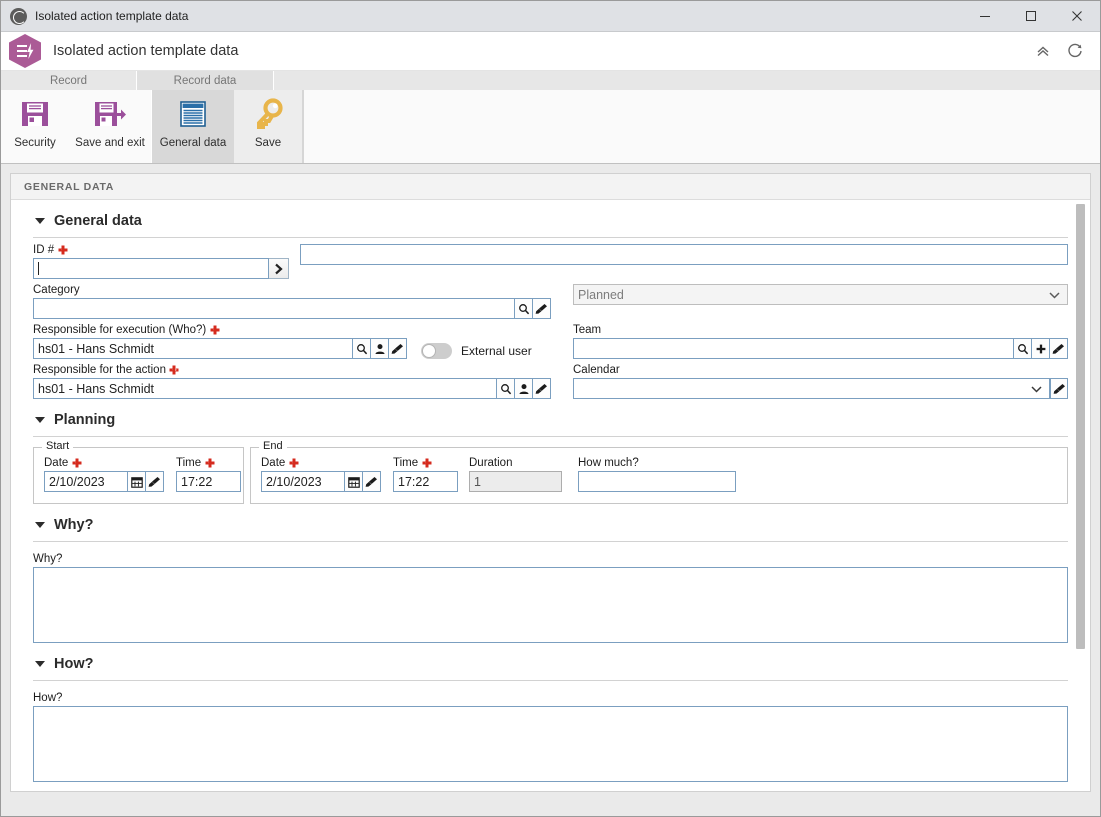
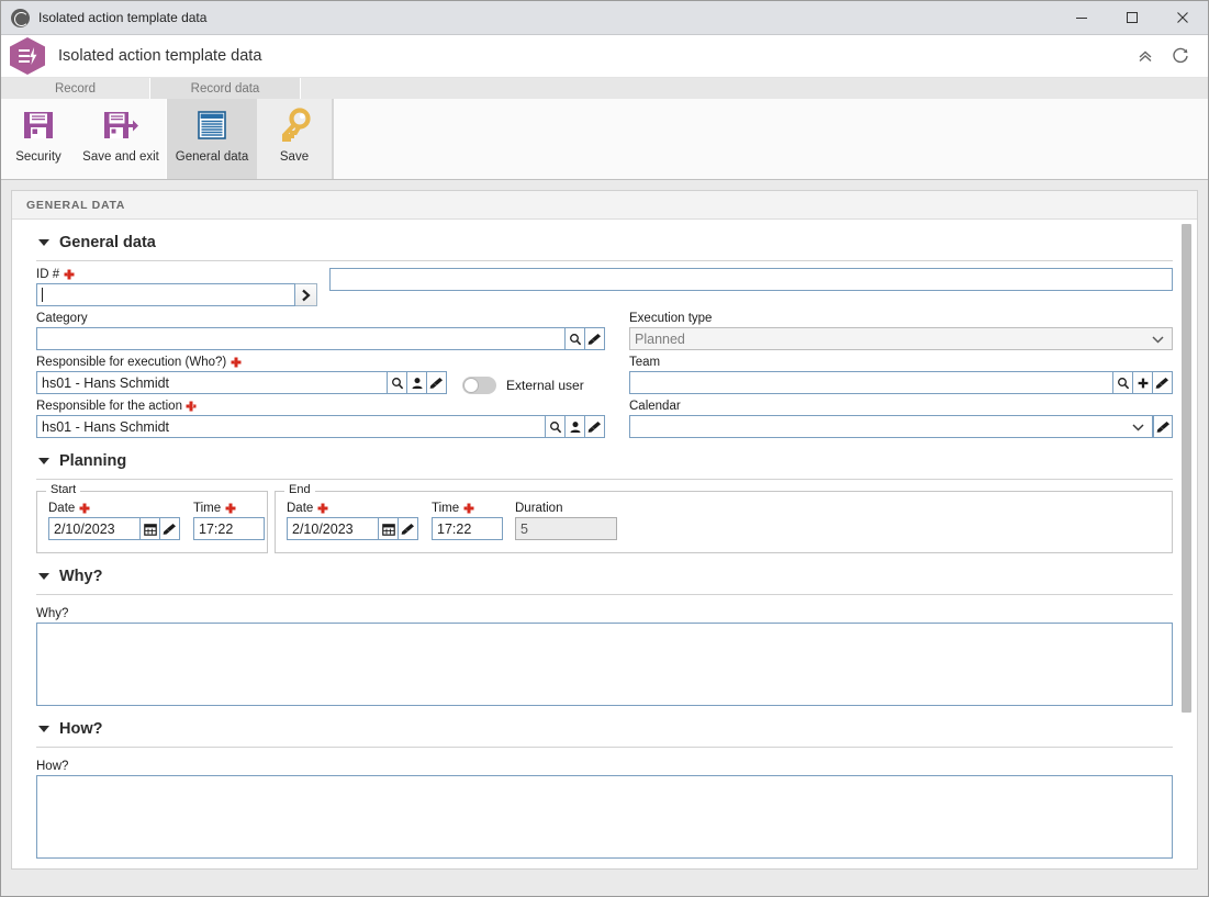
  Isolated action template data
  Isolated action template data
  Record
  Record data
  Security
  Save and exit
  General data
  Save
  GENERAL DATA
  General data
  ID #
  Category
+ Execution type
  Planned
  Responsible for execution (Who?)
  hs01 - Hans Schmidt
  External user
  Team
  Responsible for the action
  hs01 - Hans Schmidt
  Calendar
  Planning
  Start
  Date
  2/10/2023
  Time
  17:22
  End
  Date
  2/10/2023
  Time
  17:22
  Duration
- 1
+ 5
- How much?
  Why?
  Why?
  How?
  How?
